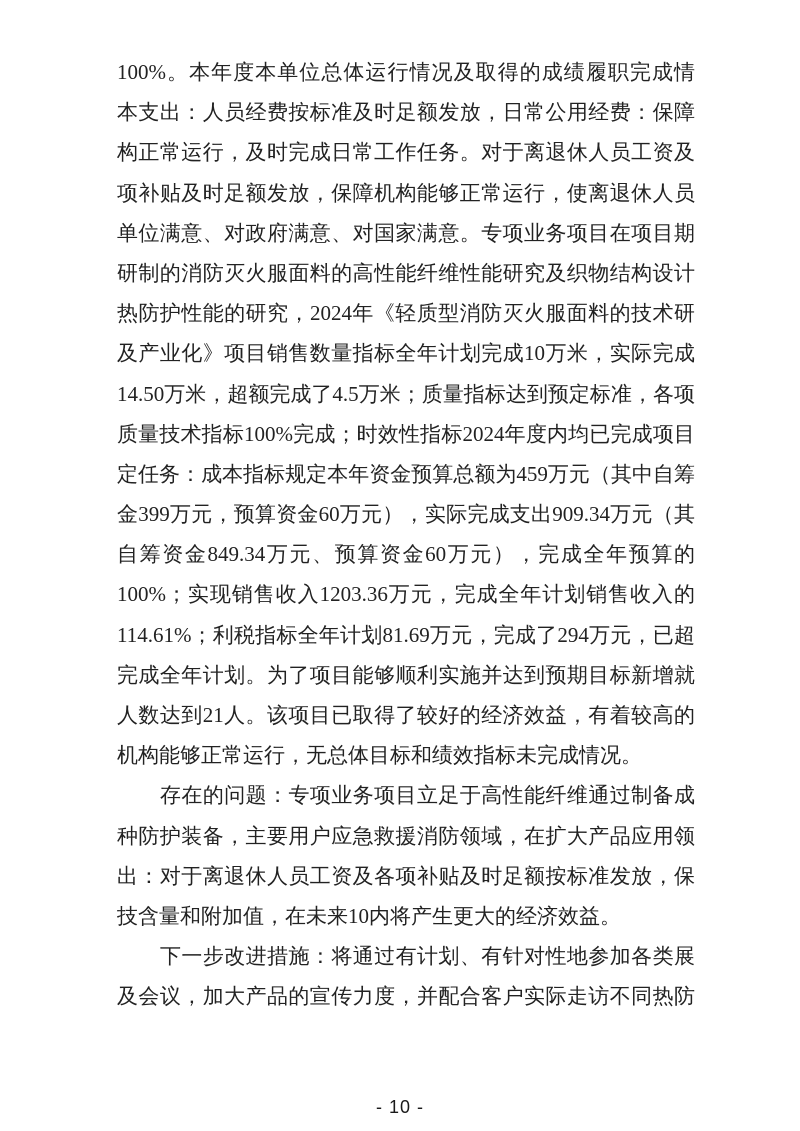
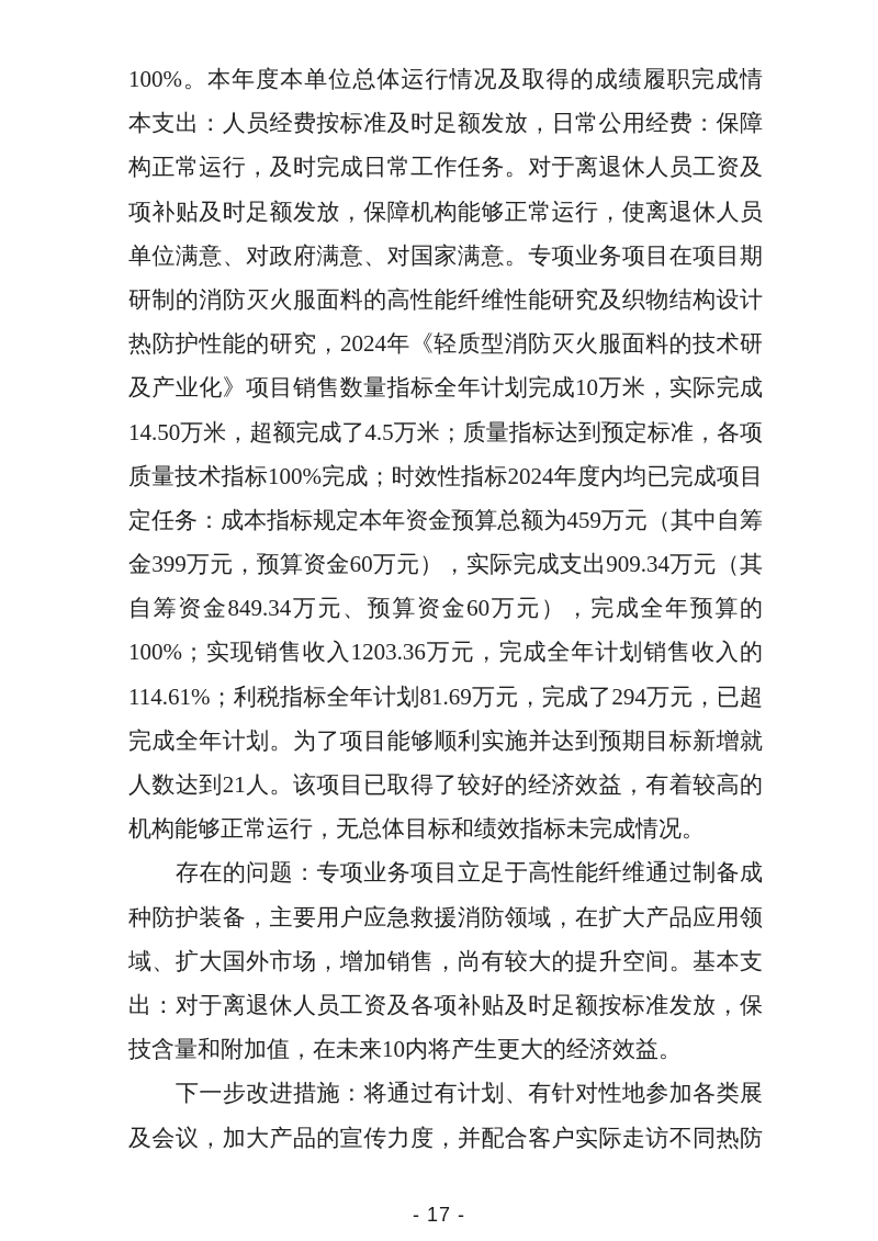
  100%。本年度本单位总体运行情况及取得的成绩履职完成情
  本支出：人员经费按标准及时足额发放，日常公用经费：保障
  构正常运行，及时完成日常工作任务。对于离退休人员工资及
  项补贴及时足额发放，保障机构能够正常运行，使离退休人员
  单位满意、对政府满意、对国家满意。专项业务项目在项目期
  研制的消防灭火服面料的高性能纤维性能研究及织物结构设计
  热防护性能的研究，2024年《轻质型消防灭火服面料的技术研
  及产业化》项目销售数量指标全年计划完成10万米，实际完成
  14.50万米，超额完成了4.5万米；质量指标达到预定标准，各项
  质量技术指标100%完成；时效性指标2024年度内均已完成项目
  定任务：成本指标规定本年资金预算总额为459万元（其中自筹
  金399万元，预算资金60万元），实际完成支出909.34万元（其
  自筹资金849.34万元、预算资金60万元），完成全年预算的
  100%；实现销售收入1203.36万元，完成全年计划销售收入的
  114.61%；利税指标全年计划81.69万元，完成了294万元，已超
  完成全年计划。为了项目能够顺利实施并达到预期目标新增就
  人数达到21人。该项目已取得了较好的经济效益，有着较高的
  机构能够正常运行，无总体目标和绩效指标未完成情况。
  存在的问题：专项业务项目立足于高性能纤维通过制备成
  种防护装备，主要用户应急救援消防领域，在扩大产品应用领
+ 域、扩大国外市场，增加销售，尚有较大的提升空间。基本支
  出：对于离退休人员工资及各项补贴及时足额按标准发放，保
  技含量和附加值，在未来10内将产生更大的经济效益。
  下一步改进措施：将通过有计划、有针对性地参加各类展
  及会议，加大产品的宣传力度，并配合客户实际走访不同热防
- - 10 -
+ - 17 -
